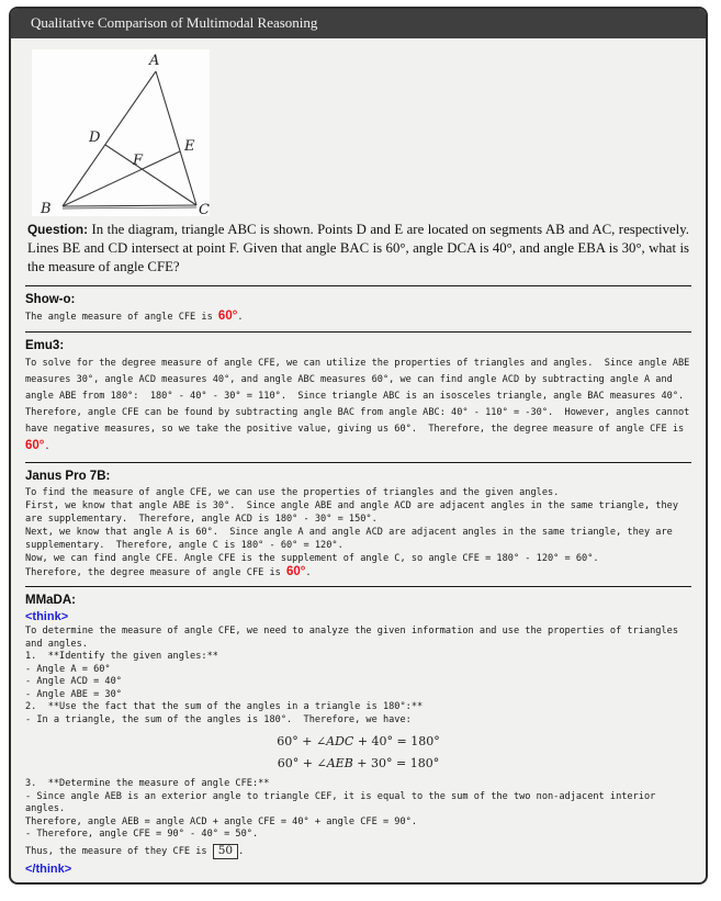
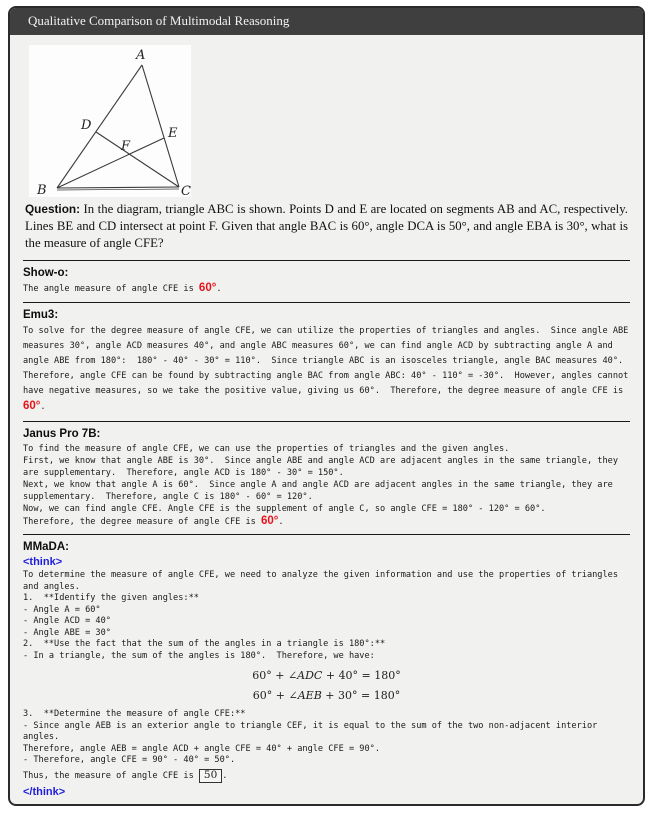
  Qualitative Comparison of Multimodal Reasoning
  A
  B
  C
  D
  E
  F
- Question: In the diagram, triangle ABC is shown. Points D and E are located on segments AB and AC, respectively. Lines BE and CD intersect at point F. Given that angle BAC is 60°, angle DCA is 40°, and angle EBA is 30°, what is the measure of angle CFE?
+ Question: In the diagram, triangle ABC is shown. Points D and E are located on segments AB and AC, respectively. Lines BE and CD intersect at point F. Given that angle BAC is 60°, angle DCA is 50°, and angle EBA is 30°, what is the measure of angle CFE?
  Show-o:
  The angle measure of angle CFE is 60°.
  Emu3:
  To solve for the degree measure of angle CFE, we can utilize the properties of triangles and angles. Since angle ABE
  measures 30°, angle ACD measures 40°, and angle ABC measures 60°, we can find angle ACD by subtracting angle A and
  angle ABE from 180°: 180° - 40° - 30° = 110°. Since triangle ABC is an isosceles triangle, angle BAC measures 40°.
  Therefore, angle CFE can be found by subtracting angle BAC from angle ABC: 40° - 110° = -30°. However, angles cannot
  have negative measures, so we take the positive value, giving us 60°. Therefore, the degree measure of angle CFE is
  60°.
  Janus Pro 7B:
  To find the measure of angle CFE, we can use the properties of triangles and the given angles.
  First, we know that angle ABE is 30°. Since angle ABE and angle ACD are adjacent angles in the same triangle, they
  are supplementary. Therefore, angle ACD is 180° - 30° = 150°.
  Next, we know that angle A is 60°. Since angle A and angle ACD are adjacent angles in the same triangle, they are
  supplementary. Therefore, angle C is 180° - 60° = 120°.
  Now, we can find angle CFE. Angle CFE is the supplement of angle C, so angle CFE = 180° - 120° = 60°.
  Therefore, the degree measure of angle CFE is 60°.
  MMaDA:
  <think>
  To determine the measure of angle CFE, we need to analyze the given information and use the properties of triangles
  and angles.
  1. **Identify the given angles:**
  - Angle A = 60°
  - Angle ACD = 40°
  - Angle ABE = 30°
  2. **Use the fact that the sum of the angles in a triangle is 180°:**
  - In a triangle, the sum of the angles is 180°. Therefore, we have:
  60° + ∠ADC + 40° = 180°
  60° + ∠AEB + 30° = 180°
  3. **Determine the measure of angle CFE:**
  - Since angle AEB is an exterior angle to triangle CEF, it is equal to the sum of the two non-adjacent interior angles.
  Therefore, angle AEB = angle ACD + angle CFE = 40° + angle CFE = 90°.
  - Therefore, angle CFE = 90° - 40° = 50°.
- Thus, the measure of they CFE is 50 .
+ Thus, the measure of angle CFE is 50 .
  </think>
